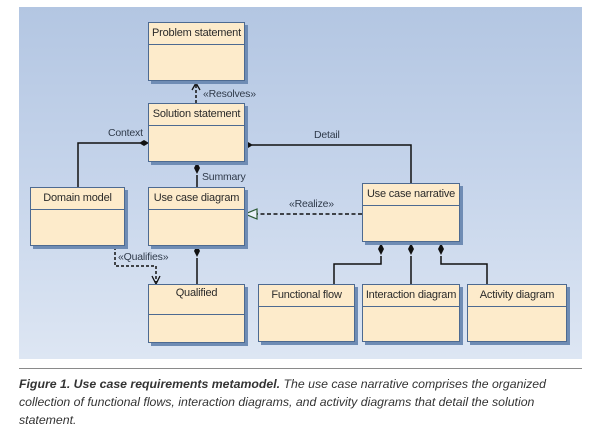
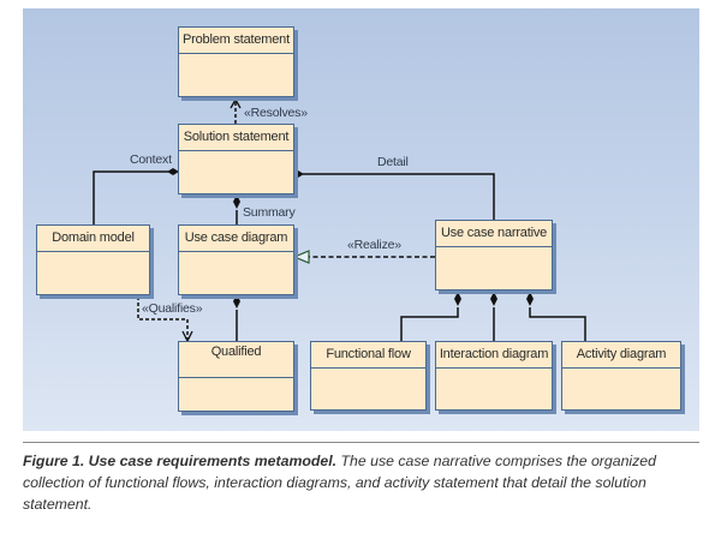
  Problem statement
  Solution statement
  Domain model
  Use case diagram
  Use case narrative
  Qualified
  Functional flow
  Interaction diagram
  Activity diagram
  «Resolves»
  Context
  Detail
  Summary
  «Realize»
  «Qualifies»
- Figure 1. Use case requirements metamodel. The use case narrative comprises the organized collection of functional flows, interaction diagrams, and activity diagrams that detail the solution statement.
+ Figure 1. Use case requirements metamodel. The use case narrative comprises the organized collection of functional flows, interaction diagrams, and activity statement that detail the solution statement.
